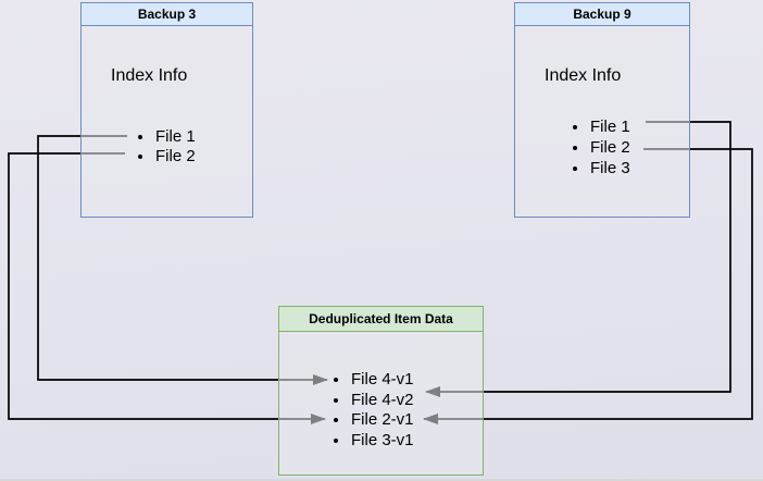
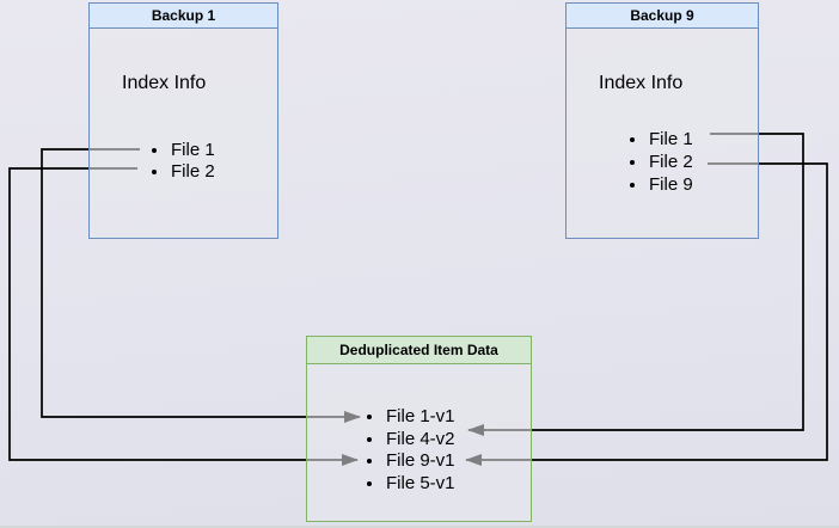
- Backup 3
+ Backup 1
  Index Info
  File 1
  File 2
  Backup 9
  Index Info
  File 1
  File 2
- File 3
+ File 9
  Deduplicated Item Data
- File 4-v1
+ File 1-v1
  File 4-v2
- File 2-v1
+ File 9-v1
- File 3-v1
+ File 5-v1
